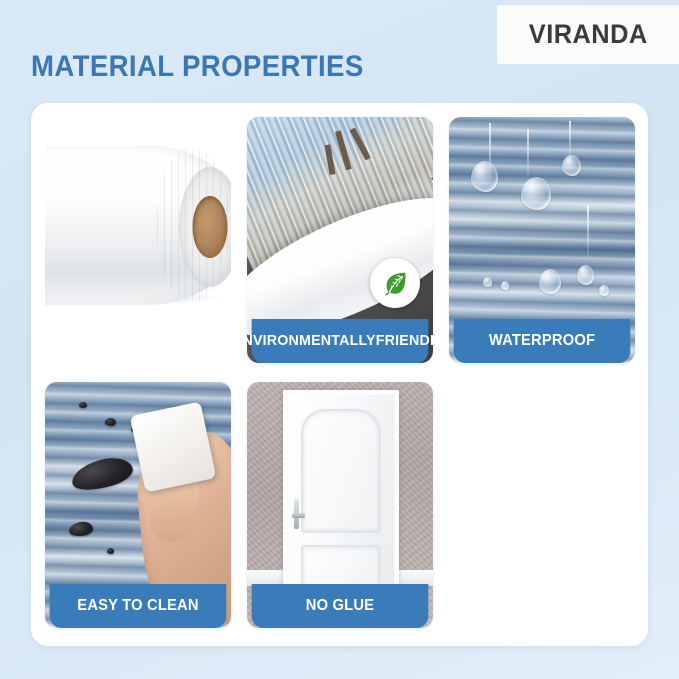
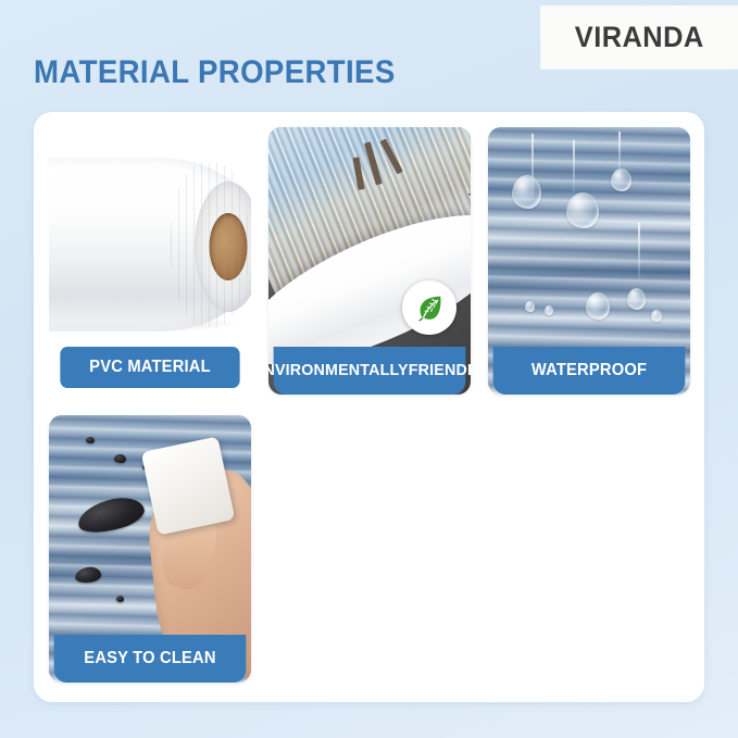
  VIRANDA
  MATERIAL PROPERTIES
+ PVC MATERIAL
  NVIRONMENTALLY
  FRIEND
  WATERPROOF
  EASY TO CLEAN
- NO GLUE
